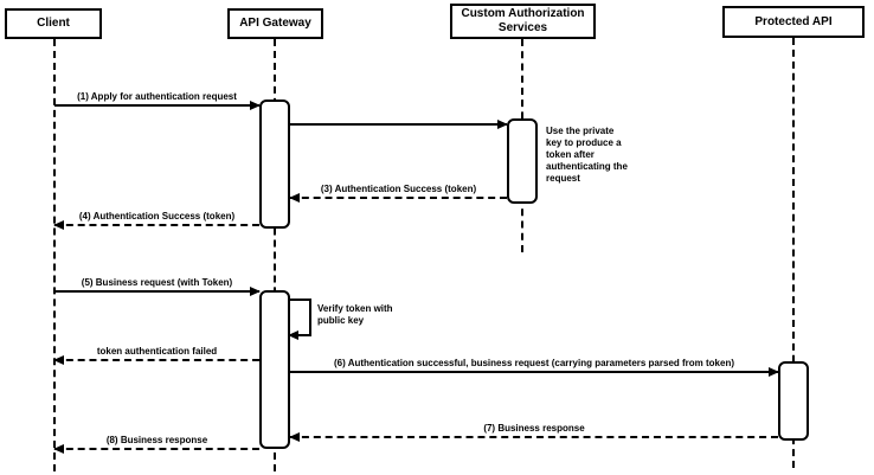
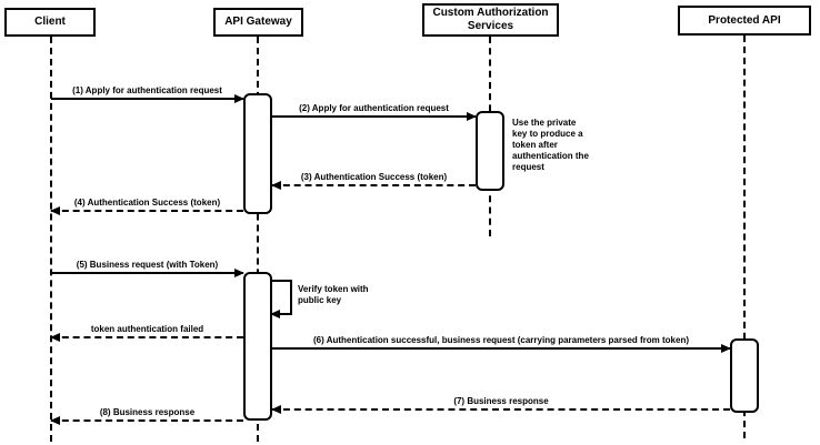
  Client
  API Gateway
  Custom Authorization Services
  Protected API
  (1) Apply for authentication request
+ (2) Apply for authentication request
- Use the private key to produce a token after authenticating the request
+ Use the private key to produce a token after authentication the request
  (3) Authentication Success (token)
  (4) Authentication Success (token)
  (5) Business request (with Token)
  Verify token with public key
  token authentication failed
  (6) Authentication successful, business request (carrying parameters parsed from token)
  (7) Business response
  (8) Business response
